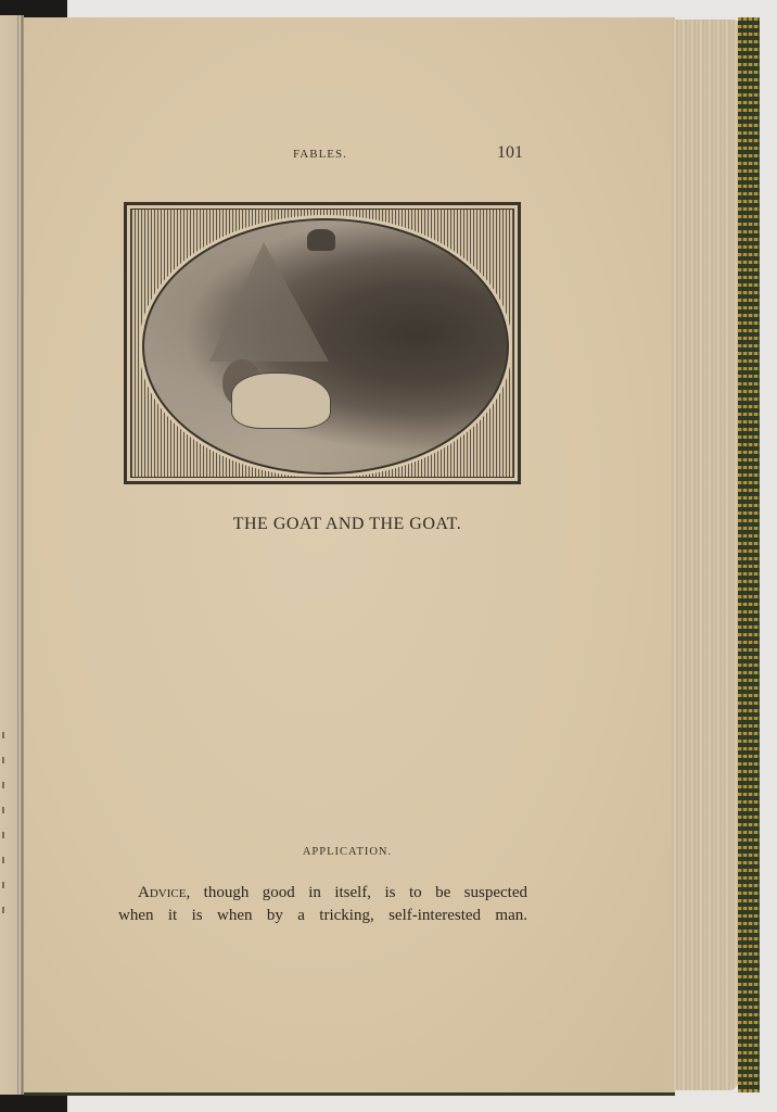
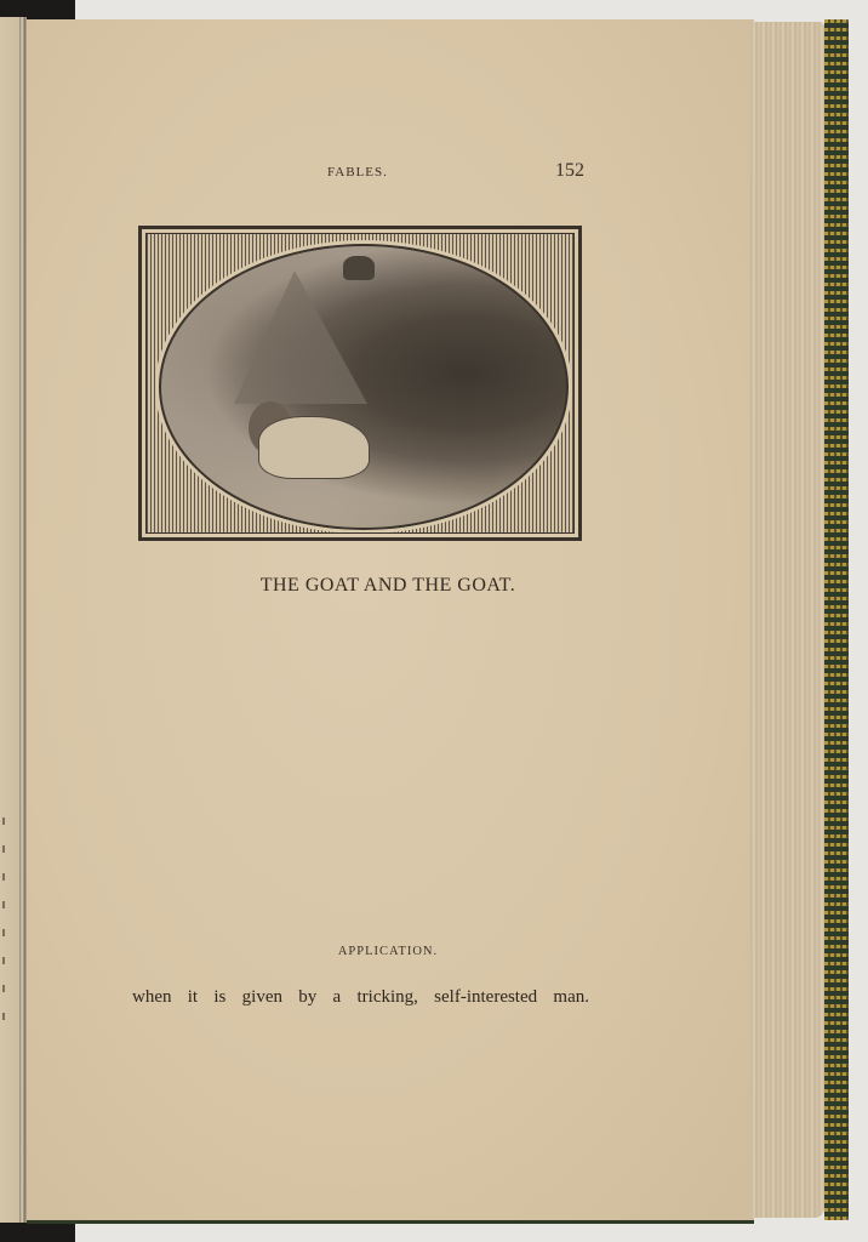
  FABLES.
- 101
+ 152
  THE GOAT AND THE GOAT.
  APPLICATION.
- Advice, though good in itself, is to be suspected
- when it is when by a tricking, self-interested man.
+ when it is given by a tricking, self-interested man.
